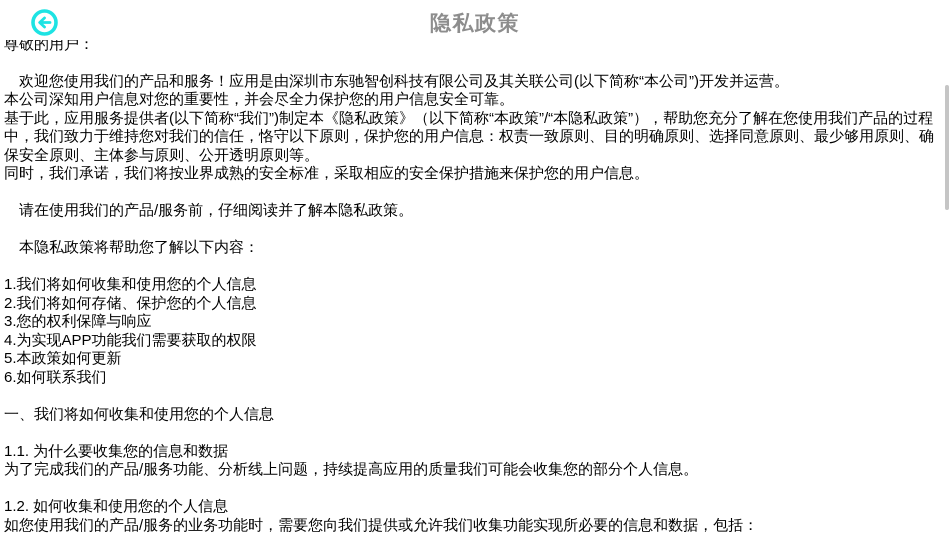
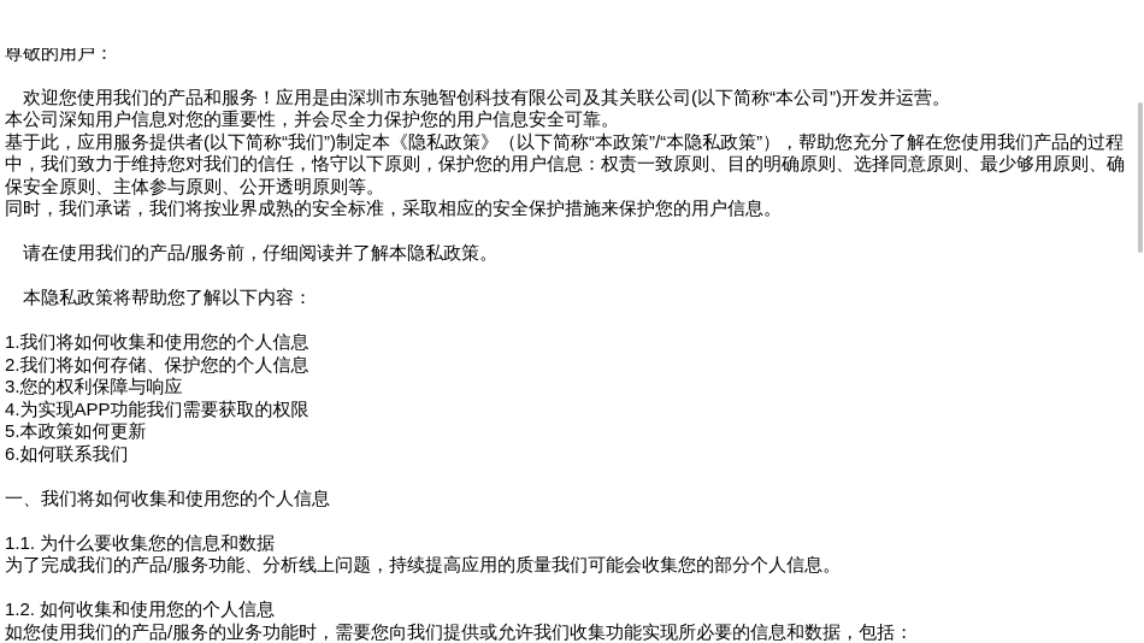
- 隐私政策
  尊敬的用户：
  欢迎您使用我们的产品和服务！应用是由深圳市东驰智创科技有限公司及其关联公司(以下简称“本公司”)开发并运营。
  本公司深知用户信息对您的重要性，并会尽全力保护您的用户信息安全可靠。
  基于此，应用服务提供者(以下简称“我们”)制定本《隐私政策》（以下简称“本政策”/“本隐私政策”），帮助您充分了解在您使用我们产品的过程中，我们致力于维持您对我们的信任，恪守以下原则，保护您的用户信息：权责一致原则、目的明确原则、选择同意原则、最少够用原则、确保安全原则、主体参与原则、公开透明原则等。
  同时，我们承诺，我们将按业界成熟的安全标准，采取相应的安全保护措施来保护您的用户信息。
  请在使用我们的产品/服务前，仔细阅读并了解本隐私政策。
  本隐私政策将帮助您了解以下内容：
  1.我们将如何收集和使用您的个人信息
  2.我们将如何存储、保护您的个人信息
  3.您的权利保障与响应
  4.为实现APP功能我们需要获取的权限
  5.本政策如何更新
  6.如何联系我们
  一、我们将如何收集和使用您的个人信息
  1.1. 为什么要收集您的信息和数据
  为了完成我们的产品/服务功能、分析线上问题，持续提高应用的质量我们可能会收集您的部分个人信息。
  1.2. 如何收集和使用您的个人信息
  如您使用我们的产品/服务的业务功能时，需要您向我们提供或允许我们收集功能实现所必要的信息和数据，包括：
